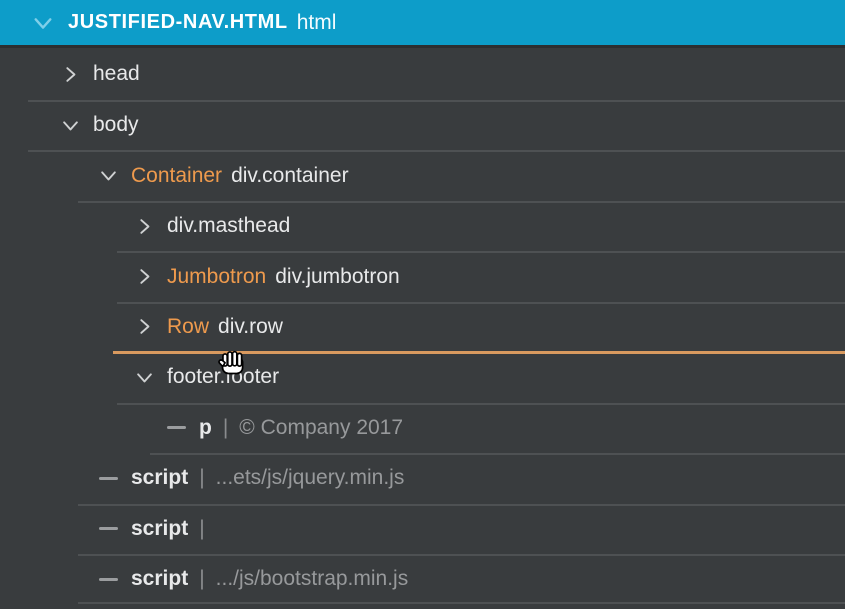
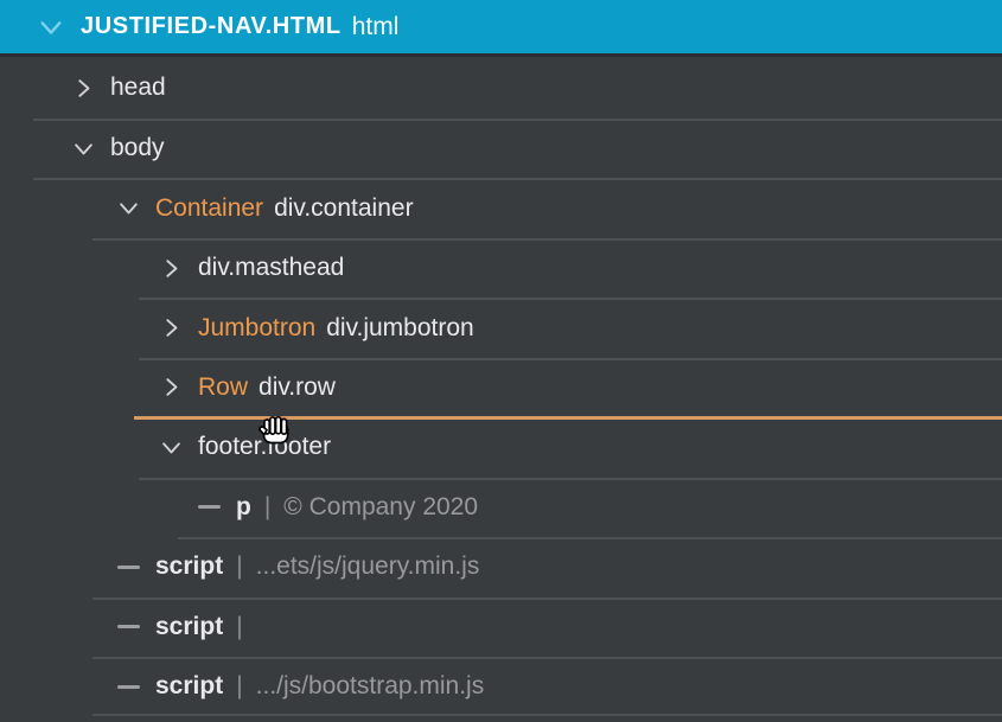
  JUSTIFIED-NAV.HTML
  html
  head
  body
  Container
  div.container
  div.masthead
  Jumbotron
  div.jumbotron
  Row
  div.row
  footer.footer
  p
  |
- © Company 2017
+ © Company 2020
  script
  |
  ...ets/js/jquery.min.js
  script
  |
  script
  |
  .../js/bootstrap.min.js
